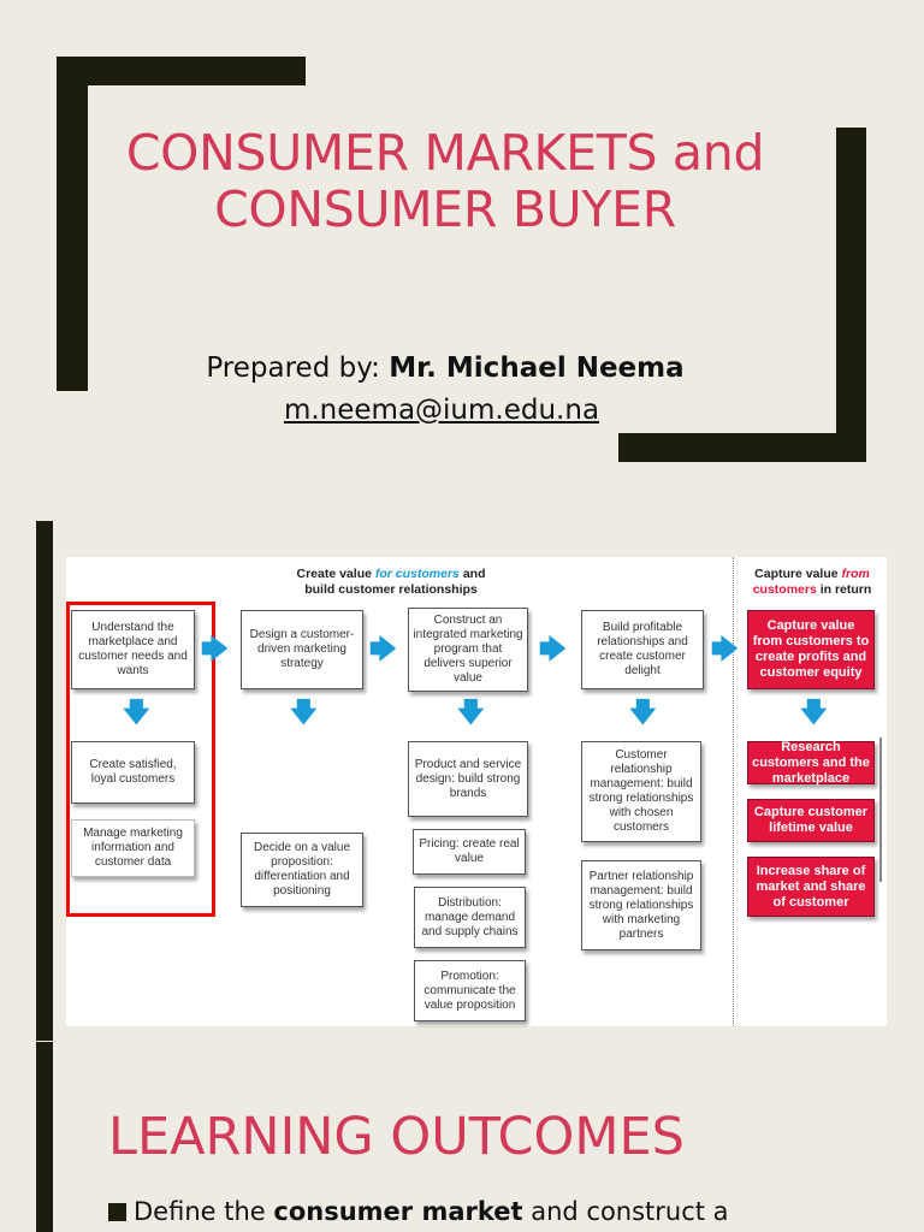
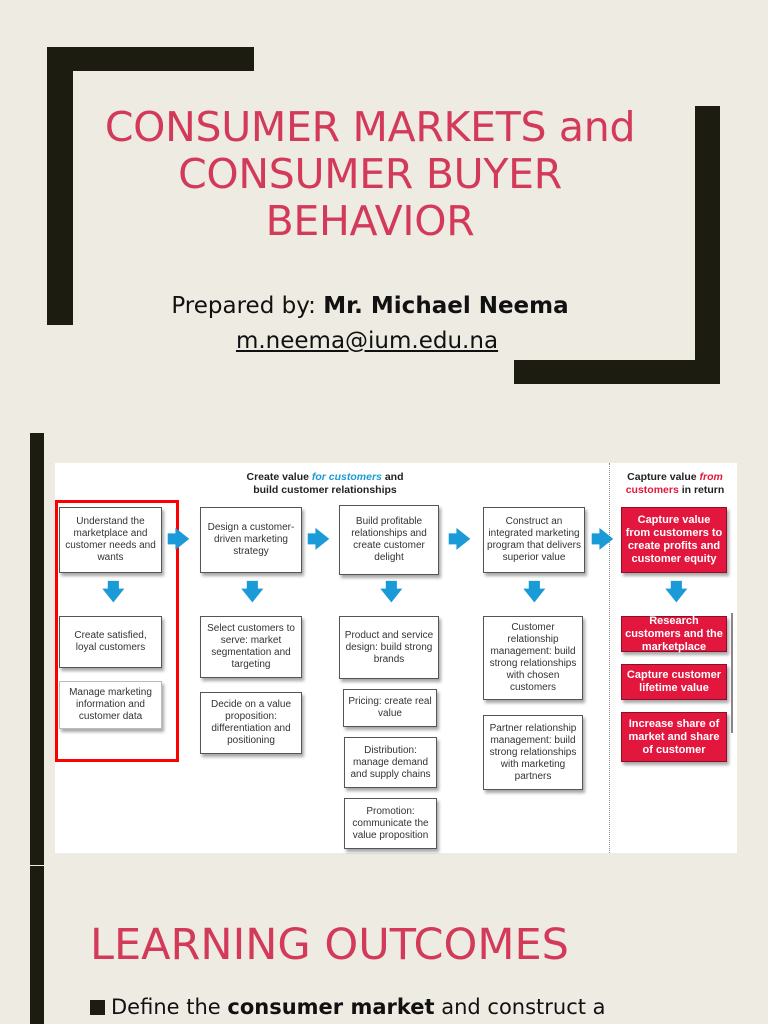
  CONSUMER MARKETS and
  CONSUMER BUYER
+ BEHAVIOR
  Prepared by: Mr. Michael Neema
  m.neema@ium.edu.na
  Create value for customers and
  build customer relationships
  Capture value from
  customers in return
  Understand the marketplace and customer needs and wants
  🡇
  Create satisfied, loyal customers
  Manage marketing information and customer data
  🡆
  Design a customer-driven marketing strategy
  🡇
+ Select customers to serve: market segmentation and targeting
  Decide on a value proposition: differentiation and positioning
  🡆
- Construct an integrated marketing program that delivers superior value
+ Build profitable relationships and create customer delight
  🡇
  Product and service design: build strong brands
  Pricing: create real value
  Distribution: manage demand and supply chains
  Promotion: communicate the value proposition
  🡆
- Build profitable relationships and create customer delight
+ Construct an integrated marketing program that delivers superior value
  🡇
  Customer relationship management: build strong relationships with chosen customers
  Partner relationship management: build strong relationships with marketing partners
  🡆
  Capture value from customers to create profits and customer equity
  🡇
  Research customers and the marketplace
  Capture customer lifetime value
  Increase share of market and share of customer
  LEARNING OUTCOMES
  Define the consumer market and construct a
